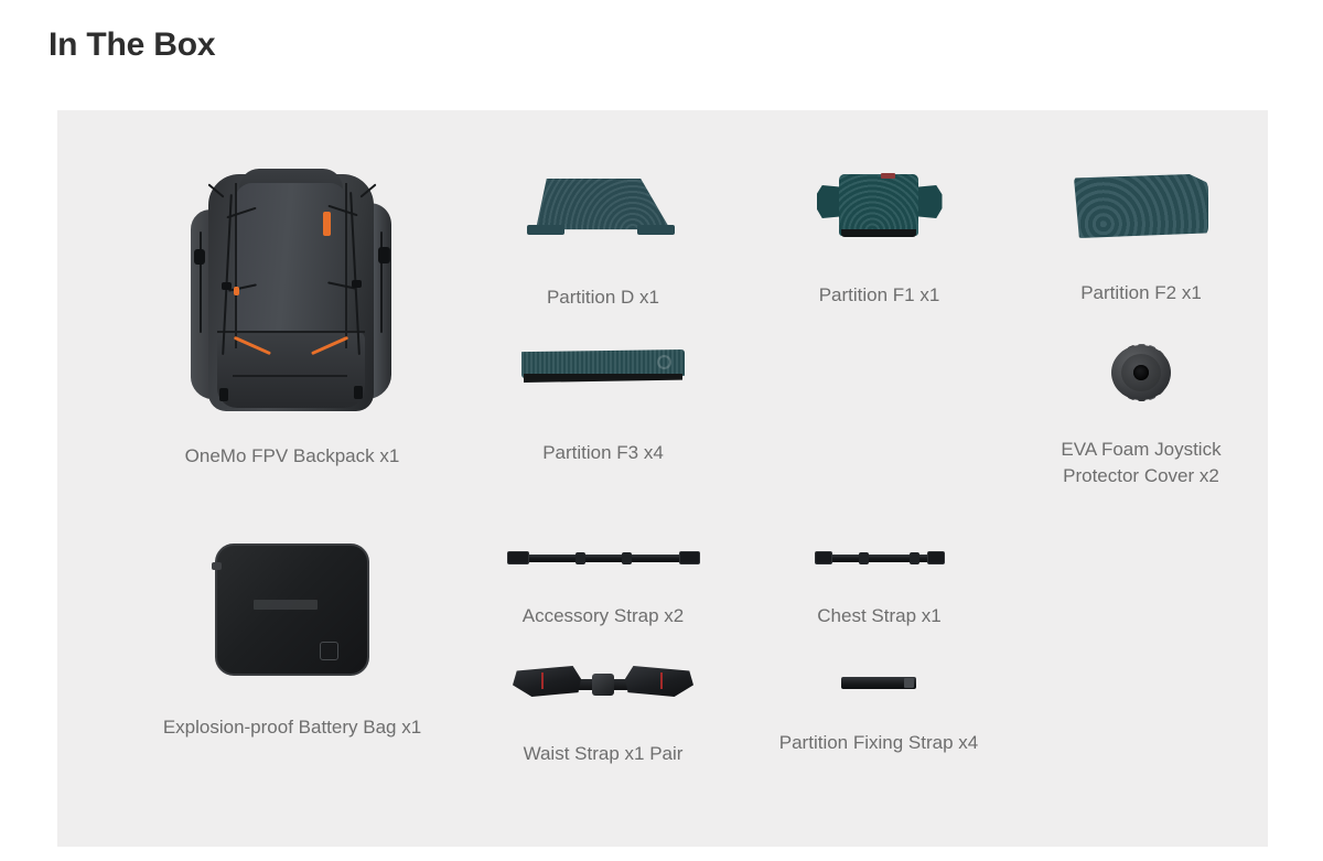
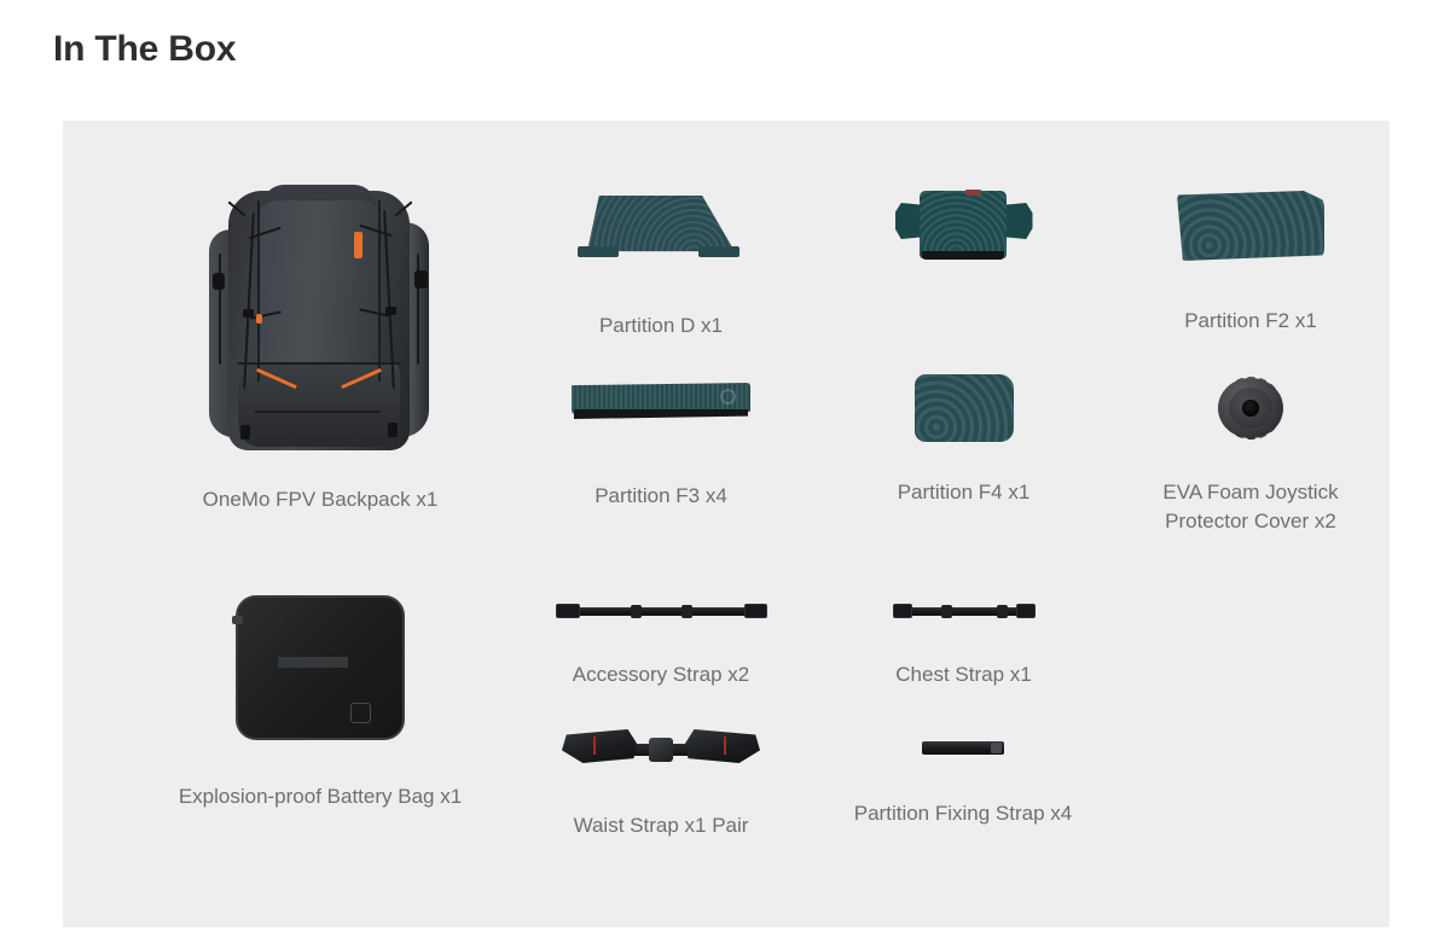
  In The Box
  OneMo FPV Backpack x1
  Partition D x1
- Partition F1 x1
  Partition F2 x1
  Partition F3 x4
+ Partition F4 x1
  EVA Foam Joystick
  Protector Cover x2
  Explosion-proof Battery Bag x1
  Accessory Strap x2
  Chest Strap x1
  Waist Strap x1 Pair
  Partition Fixing Strap x4
